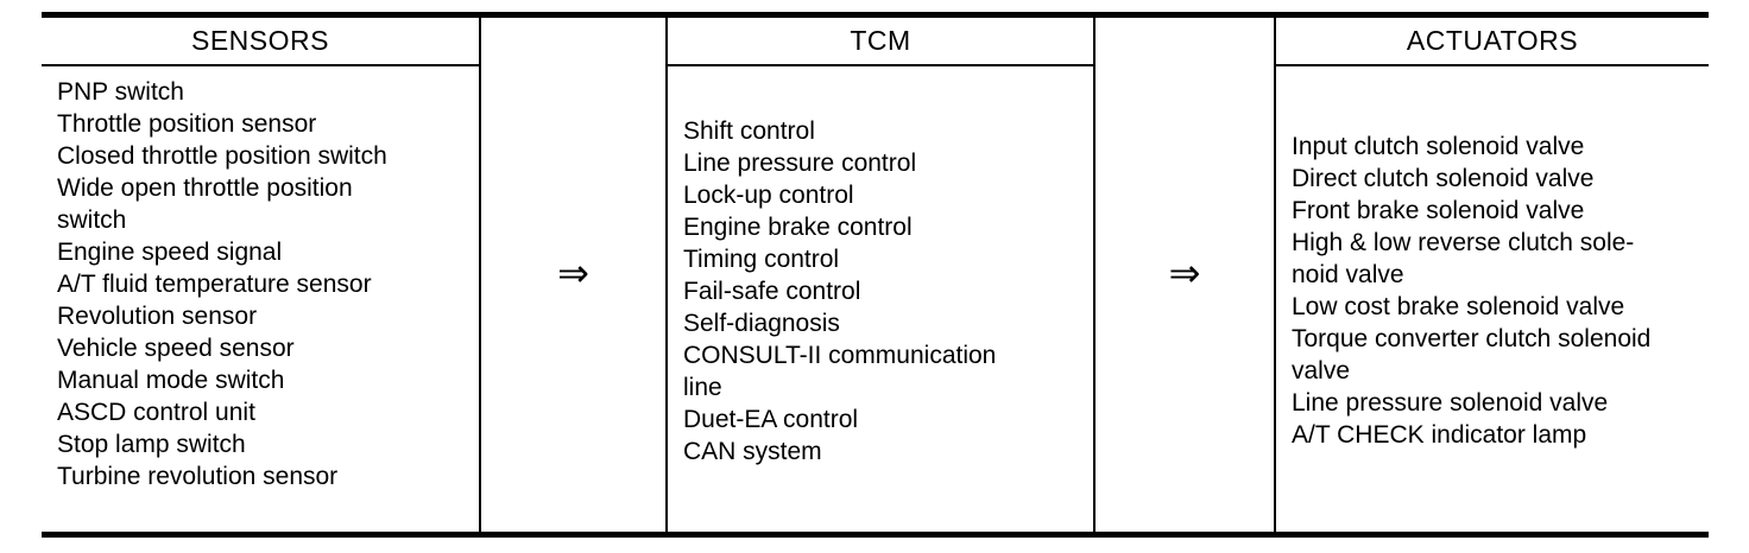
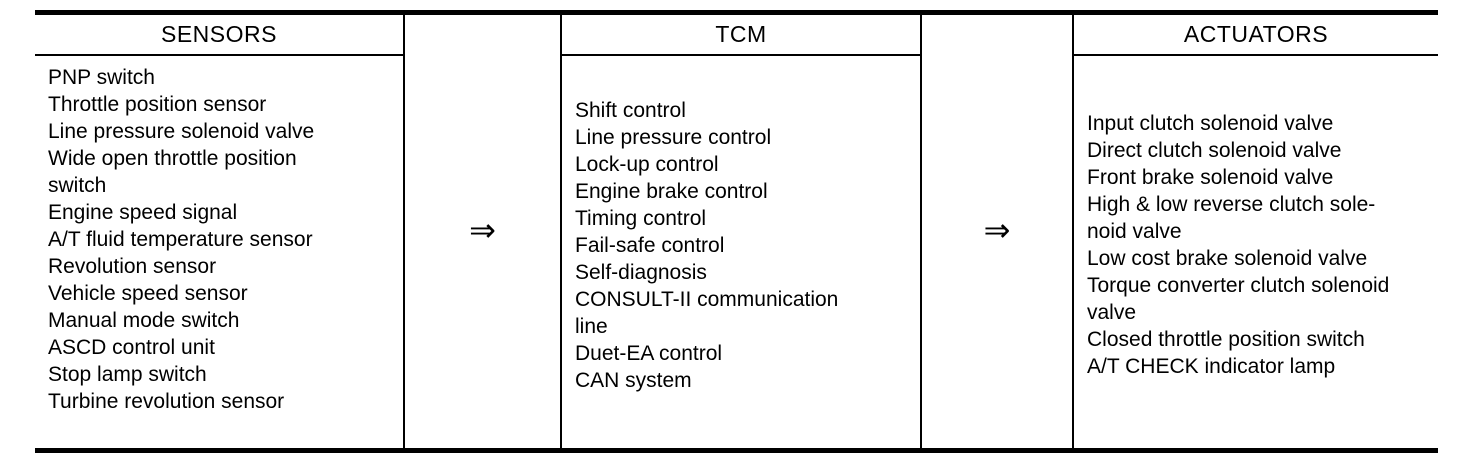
  SENSORS
  PNP switch
  Throttle position sensor
- Closed throttle position switch
+ Line pressure solenoid valve
  Wide open throttle position
  switch
  Engine speed signal
  A/T fluid temperature sensor
  Revolution sensor
  Vehicle speed sensor
  Manual mode switch
  ASCD control unit
  Stop lamp switch
  Turbine revolution sensor
  ⇒
  TCM
  Shift control
  Line pressure control
  Lock-up control
  Engine brake control
  Timing control
  Fail-safe control
  Self-diagnosis
  CONSULT-II communication
  line
  Duet-EA control
  CAN system
  ⇒
  ACTUATORS
  Input clutch solenoid valve
  Direct clutch solenoid valve
  Front brake solenoid valve
  High & low reverse clutch sole-
  noid valve
  Low cost brake solenoid valve
  Torque converter clutch solenoid
  valve
- Line pressure solenoid valve
+ Closed throttle position switch
  A/T CHECK indicator lamp
